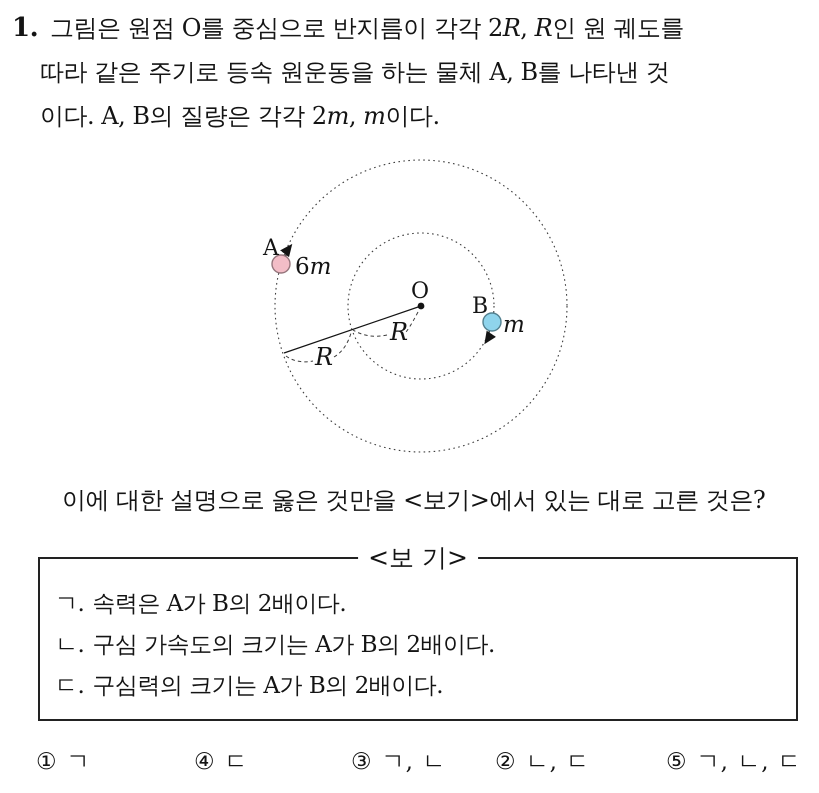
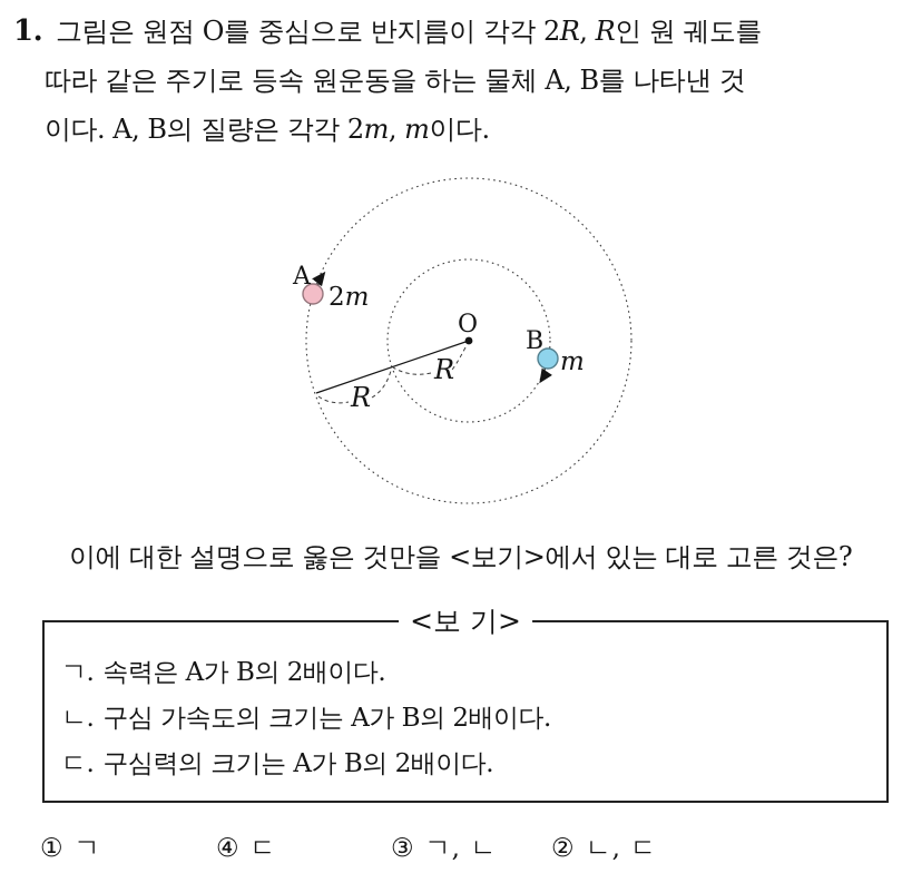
  1. 그림은 원점 O를 중심으로 반지름이 각각 2R, R인 원 궤도를
  따라 같은 주기로 등속 원운동을 하는 물체 A, B를 나타낸 것
  이다. A, B의 질량은 각각 2m, m이다.
  O
  R
  R
  A
- 6m
+ 2m
  B
  m
  이에 대한 설명으로 옳은 것만을 <보기>에서 있는 대로 고른 것은?
  <보 기>
  ㄱ. 속력은 A가 B의 2배이다.
  ㄴ. 구심 가속도의 크기는 A가 B의 2배이다.
  ㄷ. 구심력의 크기는 A가 B의 2배이다.
  ① ㄱ
  ④ ㄷ
  ③ ㄱ, ㄴ
  ② ㄴ, ㄷ
- ⑤ ㄱ, ㄴ, ㄷ
